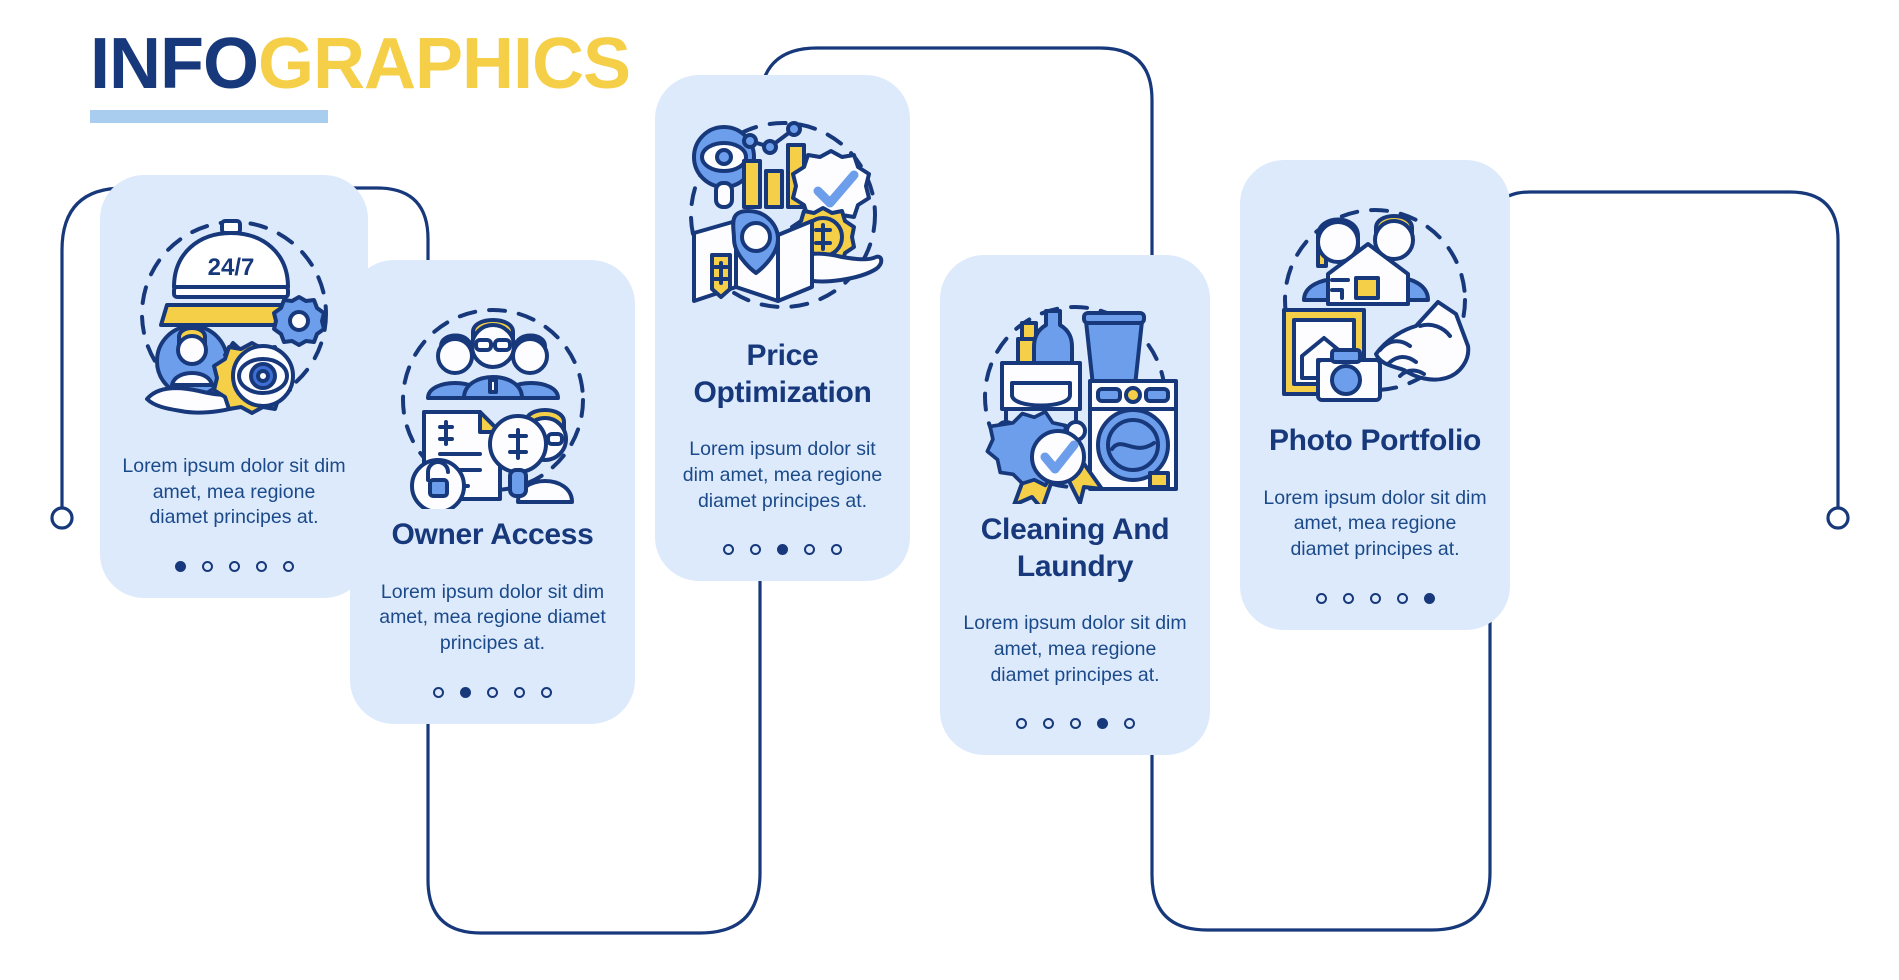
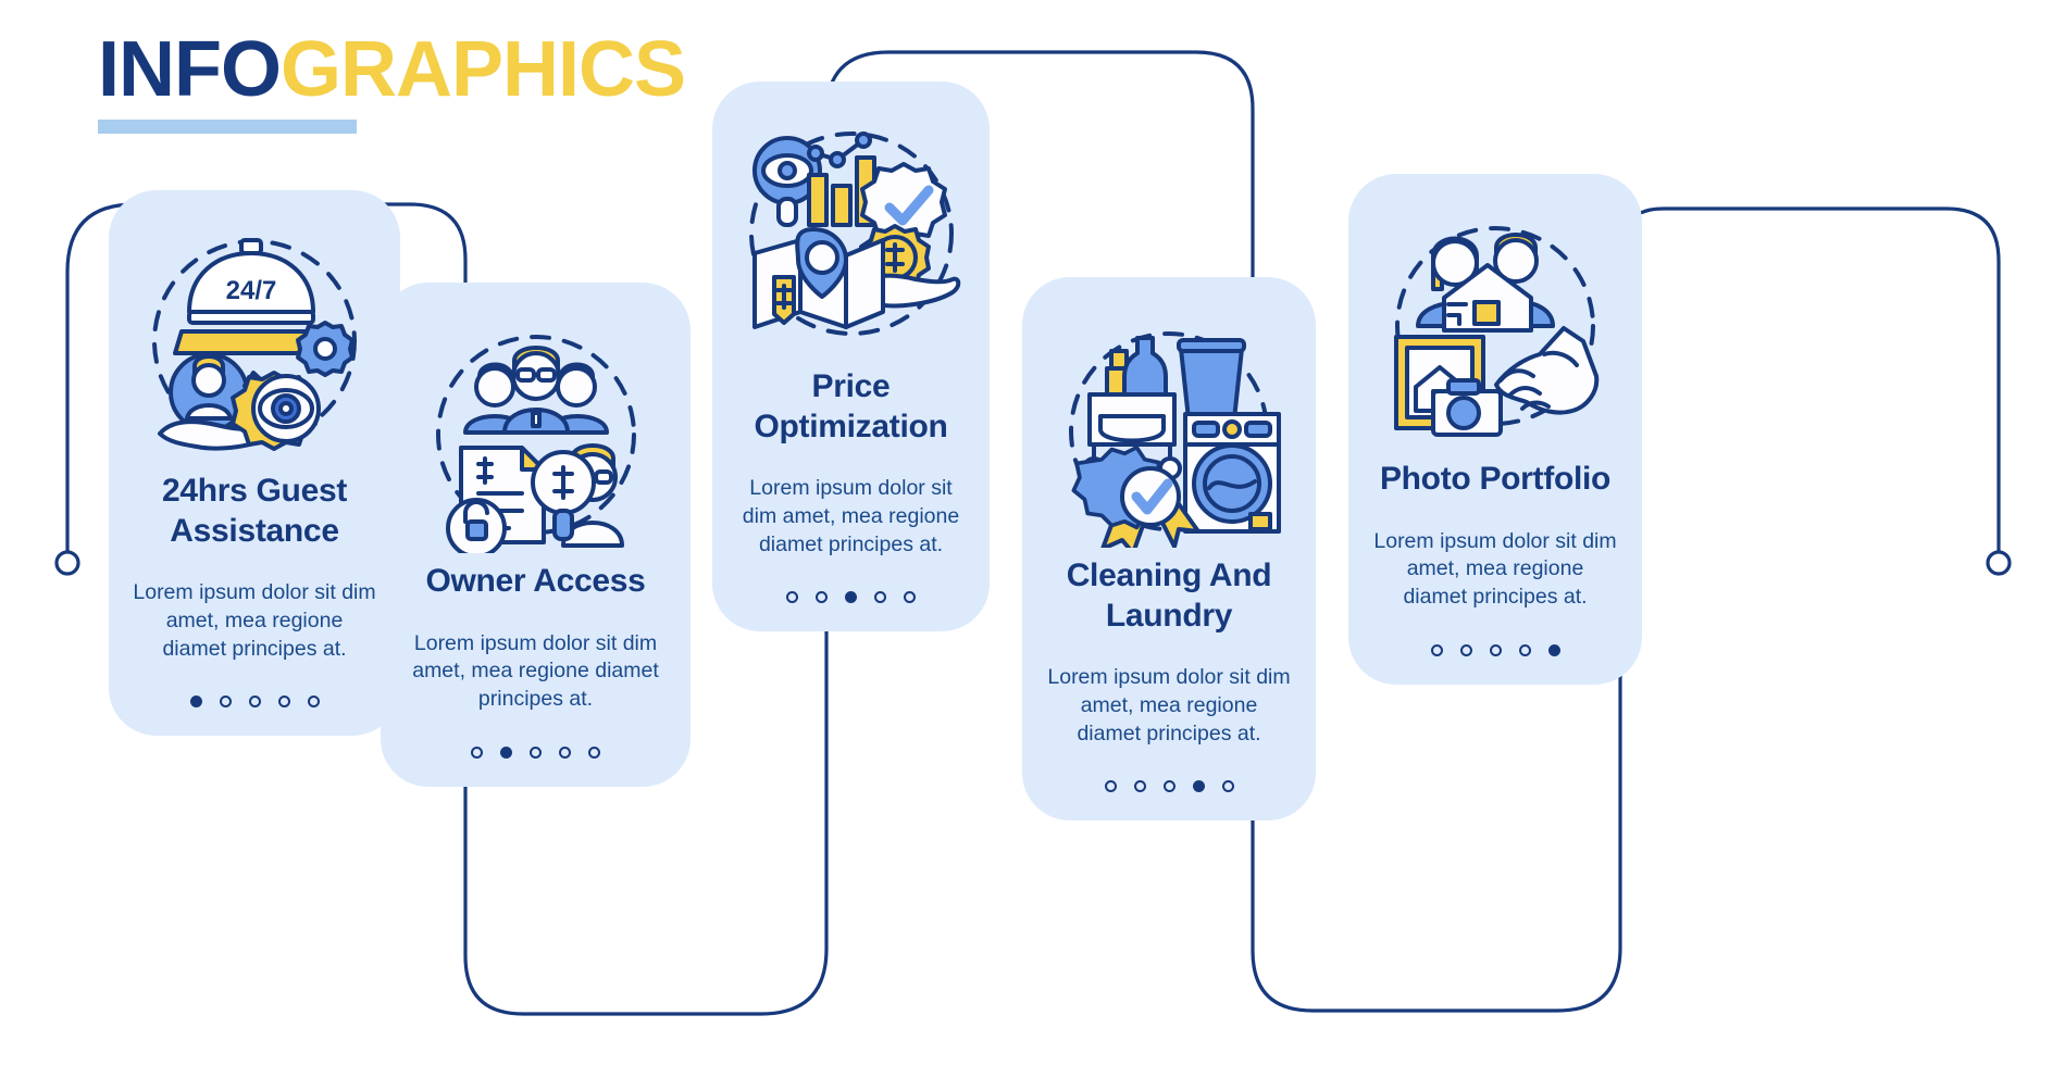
  INFOGRAPHICS
  24/7
+ 24hrs Guest Assistance
  Lorem ipsum dolor sit dim amet, mea regione diamet principes at.
  Owner Access
  Lorem ipsum dolor sit dim amet, mea regione diamet principes at.
  Price Optimization
  Lorem ipsum dolor sit dim amet, mea regione diamet principes at.
  Cleaning And Laundry
  Lorem ipsum dolor sit dim amet, mea regione diamet principes at.
  Photo Portfolio
  Lorem ipsum dolor sit dim amet, mea regione diamet principes at.
